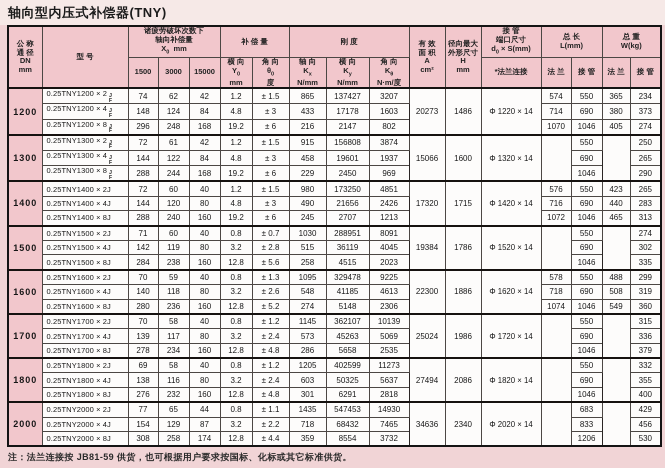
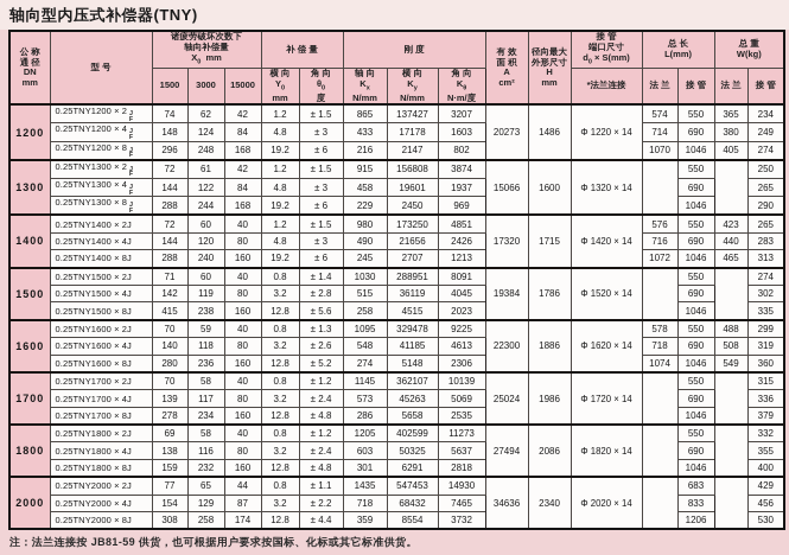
  轴向型内压式补偿器(TNY)
  公 称 通 径 DN mm	型 号	诸疲劳破坏次数下 轴向补偿量 X mm	补 偿 量	刚 度	有 效 面 积 A cm²	径向最大 外形尺寸 H mm	接 管 端口尺寸 d × S(mm)	总 长 L(mm)	总 重 W(kg)
  1500	3000	15000	横 向 Y mm	角 向 θ 度	轴 向 K N/mm	横 向 K N/mm	角 向 K N·m/度	*法兰连接	法 兰	接 管	法 兰	接 管
  1200	0.25TNY1200 × 2	74	62	42	1.2	± 1.5	865	137427	3207	20273	1486	Φ 1220 × 14	574	550	365	234
- 0.25TNY1200 × 4	148	124	84	4.8	± 3	433	17178	1603	714	690	380	373
+ 0.25TNY1200 × 4	148	124	84	4.8	± 3	433	17178	1603	714	690	380	249
  0.25TNY1200 × 8	296	248	168	19.2	± 6	216	2147	802	1070	1046	405	274
  1300	0.25TNY1300 × 2	72	61	42	1.2	± 1.5	915	156808	3874	15066	1600	Φ 1320 × 14		550		250
  0.25TNY1300 × 4	144	122	84	4.8	± 3	458	19601	1937	690	265
  0.25TNY1300 × 8	288	244	168	19.2	± 6	229	2450	969	1046	290
  1400	0.25TNY1400 × 2J	72	60	40	1.2	± 1.5	980	173250	4851	17320	1715	Φ 1420 × 14	576	550	423	265
  0.25TNY1400 × 4J	144	120	80	4.8	± 3	490	21656	2426	716	690	440	283
  0.25TNY1400 × 8J	288	240	160	19.2	± 6	245	2707	1213	1072	1046	465	313
- 1500	0.25TNY1500 × 2J	71	60	40	0.8	± 0.7	1030	288951	8091	19384	1786	Φ 1520 × 14		550		274
+ 1500	0.25TNY1500 × 2J	71	60	40	0.8	± 1.4	1030	288951	8091	19384	1786	Φ 1520 × 14		550		274
  0.25TNY1500 × 4J	142	119	80	3.2	± 2.8	515	36119	4045	690	302
- 0.25TNY1500 × 8J	284	238	160	12.8	± 5.6	258	4515	2023	1046	335
+ 0.25TNY1500 × 8J	415	238	160	12.8	± 5.6	258	4515	2023	1046	335
  1600	0.25TNY1600 × 2J	70	59	40	0.8	± 1.3	1095	329478	9225	22300	1886	Φ 1620 × 14	578	550	488	299
  0.25TNY1600 × 4J	140	118	80	3.2	± 2.6	548	41185	4613	718	690	508	319
  0.25TNY1600 × 8J	280	236	160	12.8	± 5.2	274	5148	2306	1074	1046	549	360
  1700	0.25TNY1700 × 2J	70	58	40	0.8	± 1.2	1145	362107	10139	25024	1986	Φ 1720 × 14		550		315
  0.25TNY1700 × 4J	139	117	80	3.2	± 2.4	573	45263	5069	690	336
  0.25TNY1700 × 8J	278	234	160	12.8	± 4.8	286	5658	2535	1046	379
  1800	0.25TNY1800 × 2J	69	58	40	0.8	± 1.2	1205	402599	11273	27494	2086	Φ 1820 × 14		550		332
  0.25TNY1800 × 4J	138	116	80	3.2	± 2.4	603	50325	5637	690	355
- 0.25TNY1800 × 8J	276	232	160	12.8	± 4.8	301	6291	2818	1046	400
+ 0.25TNY1800 × 8J	159	232	160	12.8	± 4.8	301	6291	2818	1046	400
  2000	0.25TNY2000 × 2J	77	65	44	0.8	± 1.1	1435	547453	14930	34636	2340	Φ 2020 × 14		683		429
  0.25TNY2000 × 4J	154	129	87	3.2	± 2.2	718	68432	7465	833	456
  0.25TNY2000 × 8J	308	258	174	12.8	± 4.4	359	8554	3732	1206	530
  注：法兰连接按 JB81-59 供货，也可根据用户要求按国标、化标或其它标准供货。
